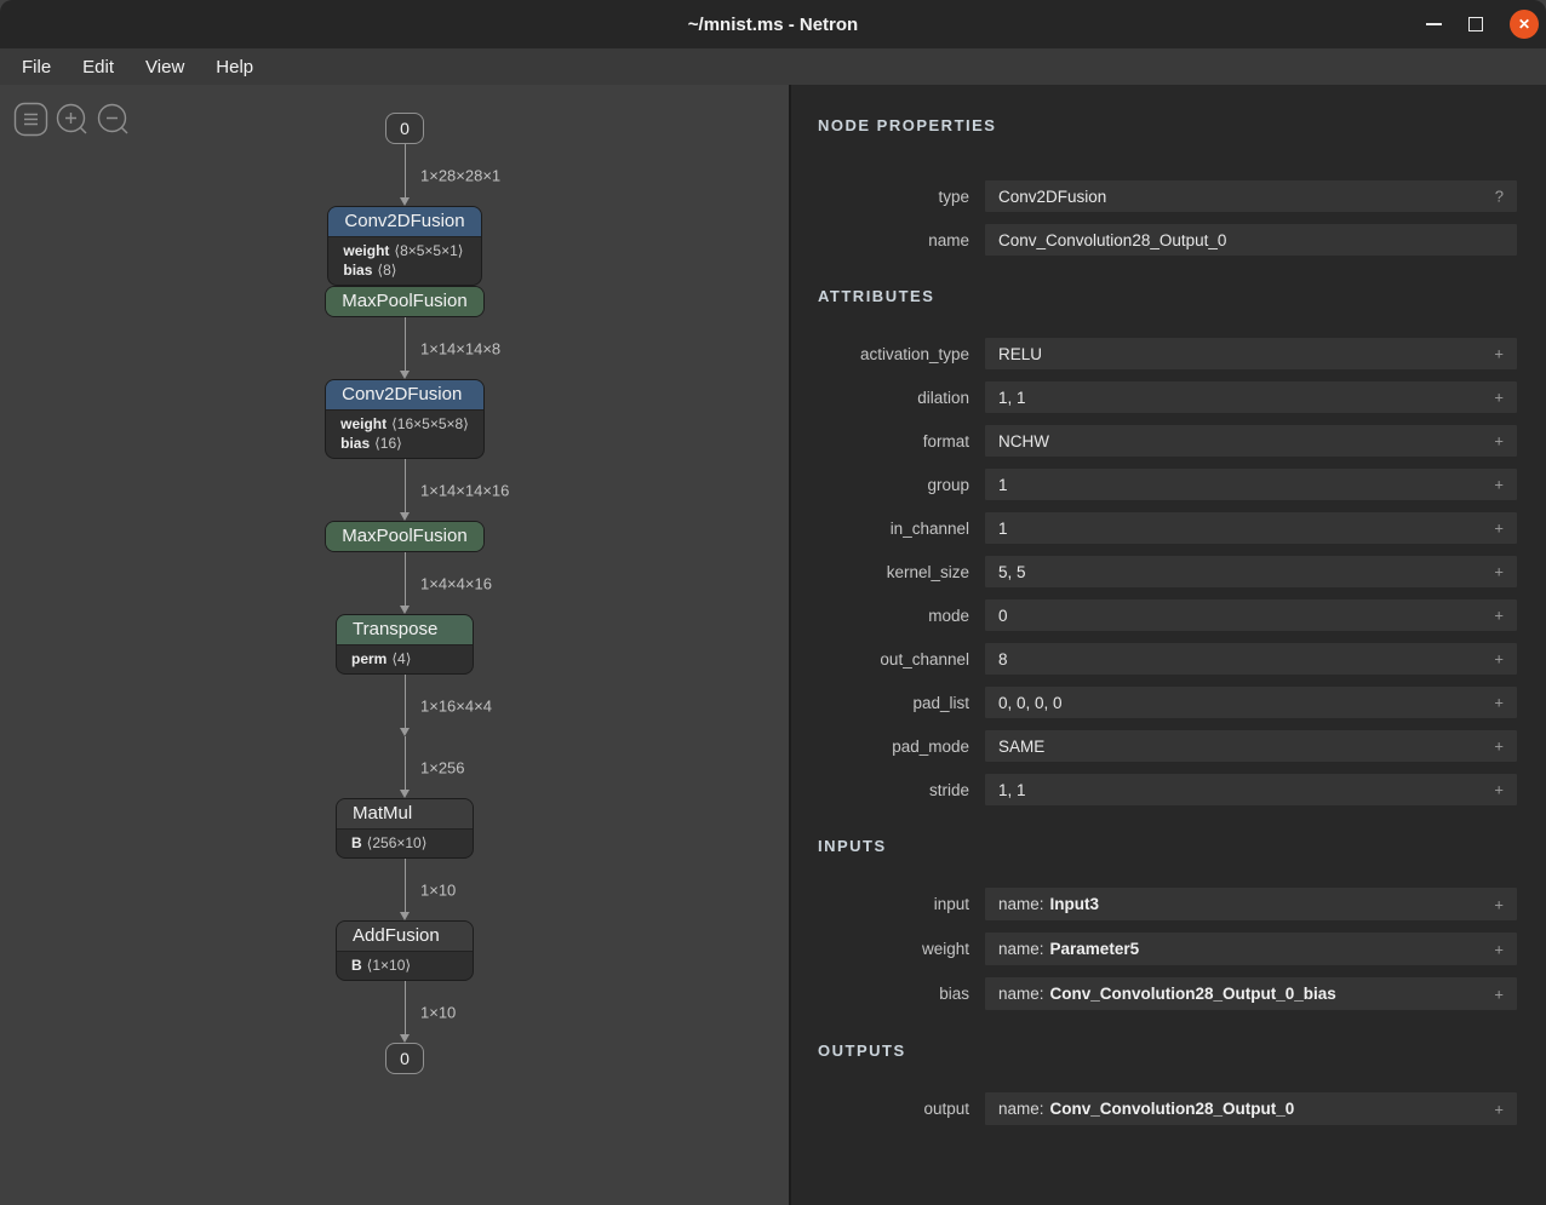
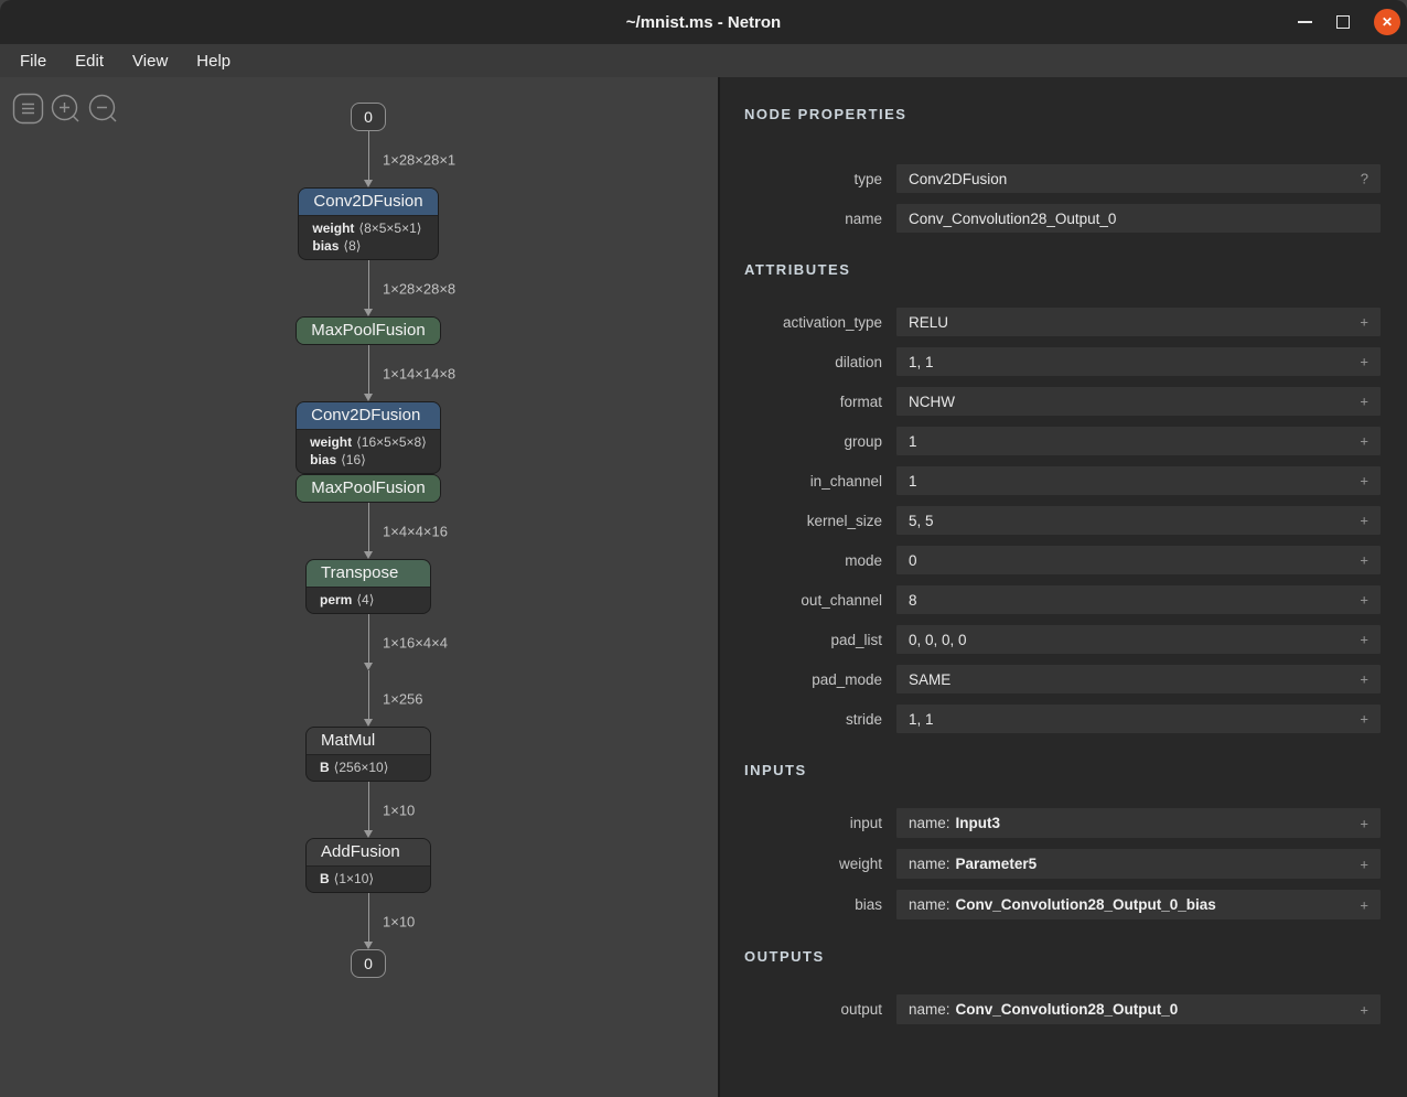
  ~/mnist.ms - Netron
  ✕
  File
  Edit
  View
  Help
  0
  1×28×28×1
  Conv2DFusion
  weight ⟨8×5×5×1⟩
  bias ⟨8⟩
+ 1×28×28×8
  MaxPoolFusion
  1×14×14×8
  Conv2DFusion
  weight ⟨16×5×5×8⟩
  bias ⟨16⟩
- 1×14×14×16
  MaxPoolFusion
  1×4×4×16
  Transpose
  perm ⟨4⟩
  1×16×4×4
  1×256
  MatMul
  B ⟨256×10⟩
  1×10
  AddFusion
  B ⟨1×10⟩
  1×10
  0
  NODE PROPERTIES
  type
  Conv2DFusion
  ?
  name
  Conv_Convolution28_Output_0
  ATTRIBUTES
  activation_type
  RELU
  +
  dilation
  1, 1
  +
  format
  NCHW
  +
  group
  1
  +
  in_channel
  1
  +
  kernel_size
  5, 5
  +
  mode
  0
  +
  out_channel
  8
  +
  pad_list
  0, 0, 0, 0
  +
  pad_mode
  SAME
  +
  stride
  1, 1
  +
  INPUTS
  input
  name:
  Input3
  +
  weight
  name:
  Parameter5
  +
  bias
  name:
  Conv_Convolution28_Output_0_bias
  +
  OUTPUTS
  output
  name:
  Conv_Convolution28_Output_0
  +
